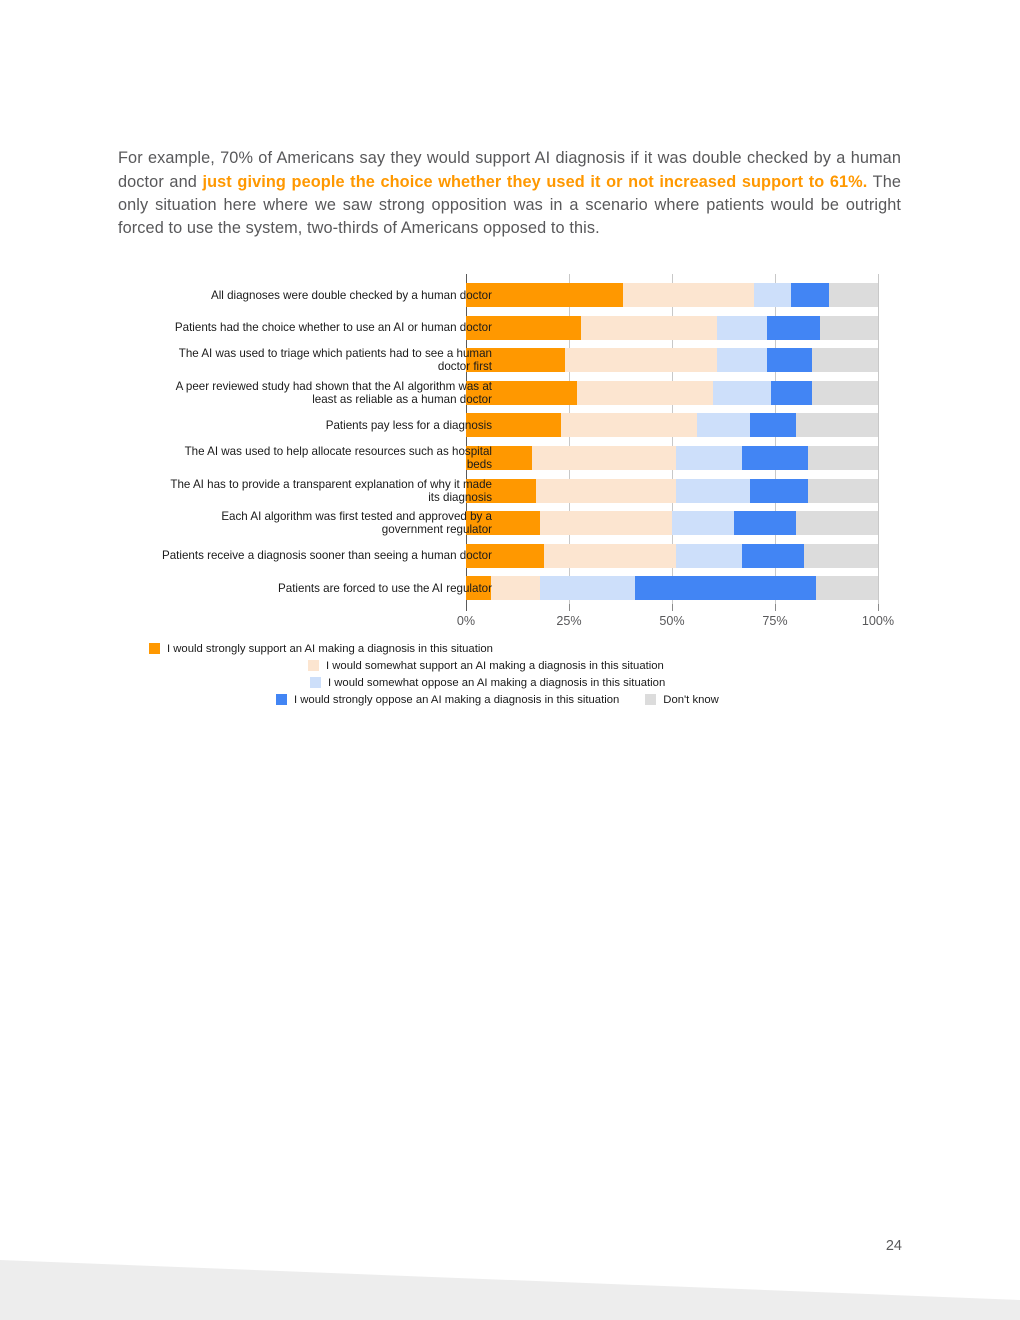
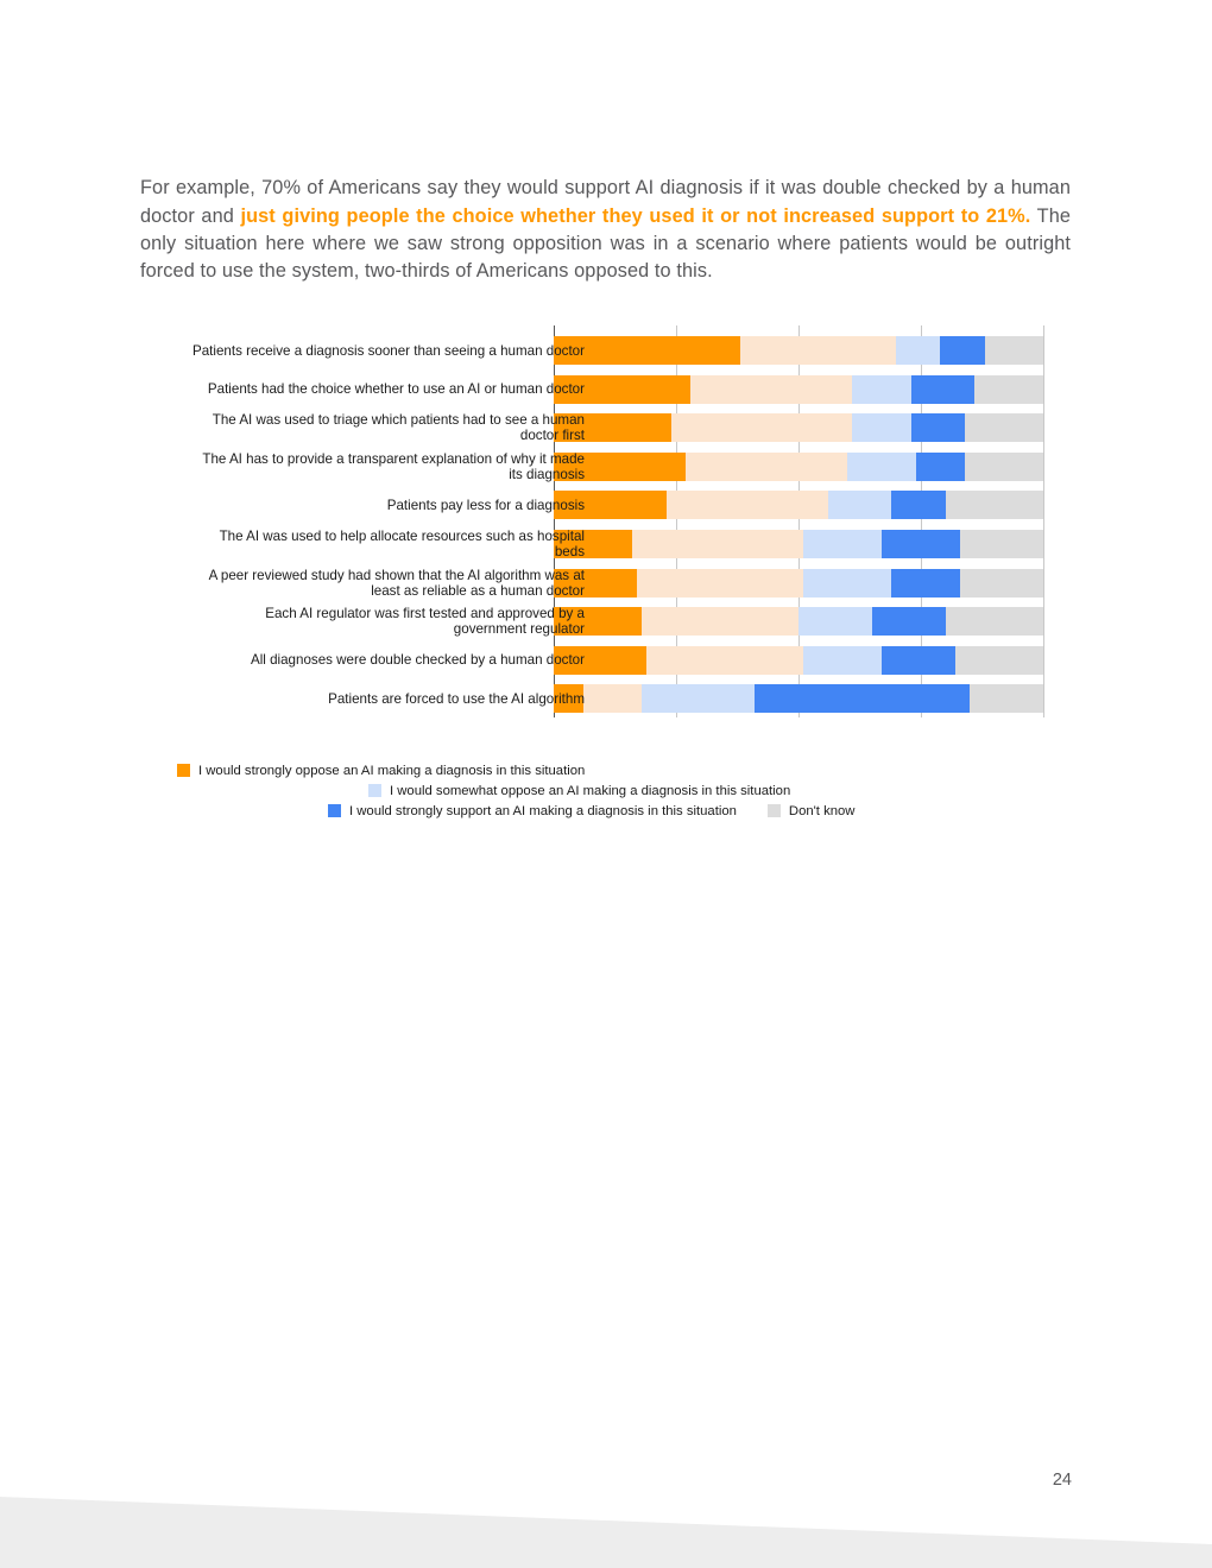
- For example, 70% of Americans say they would support AI diagnosis if it was double checked by a human doctor and just giving people the choice whether they used it or not increased support to 61%. The only situation here where we saw strong opposition was in a scenario where patients would be outright forced to use the system, two-thirds of Americans opposed to this.
+ For example, 70% of Americans say they would support AI diagnosis if it was double checked by a human doctor and just giving people the choice whether they used it or not increased support to 21%. The only situation here where we saw strong opposition was in a scenario where patients would be outright forced to use the system, two-thirds of Americans opposed to this.
- All diagnoses were double checked by a human doctor
+ Patients receive a diagnosis sooner than seeing a human doctor
  Patients had the choice whether to use an AI or human doctor
  The AI was used to triage which patients had to see a human doctor first
- A peer reviewed study had shown that the AI algorithm was at least as reliable as a human doctor
+ The AI has to provide a transparent explanation of why it made its diagnosis
  Patients pay less for a diagnosis
  The AI was used to help allocate resources such as hospital beds
- The AI has to provide a transparent explanation of why it made its diagnosis
+ A peer reviewed study had shown that the AI algorithm was at least as reliable as a human doctor
- Each AI algorithm was first tested and approved by a government regulator
+ Each AI regulator was first tested and approved by a government regulator
- Patients receive a diagnosis sooner than seeing a human doctor
+ All diagnoses were double checked by a human doctor
- Patients are forced to use the AI regulator
+ Patients are forced to use the AI algorithm
- 0%
- 25%
- 50%
- 75%
- 100%
- I would strongly support an AI making a diagnosis in this situation
+ I would strongly oppose an AI making a diagnosis in this situation
- I would somewhat support an AI making a diagnosis in this situation
  I would somewhat oppose an AI making a diagnosis in this situation
- I would strongly oppose an AI making a diagnosis in this situation
+ I would strongly support an AI making a diagnosis in this situation
  Don't know
  24
